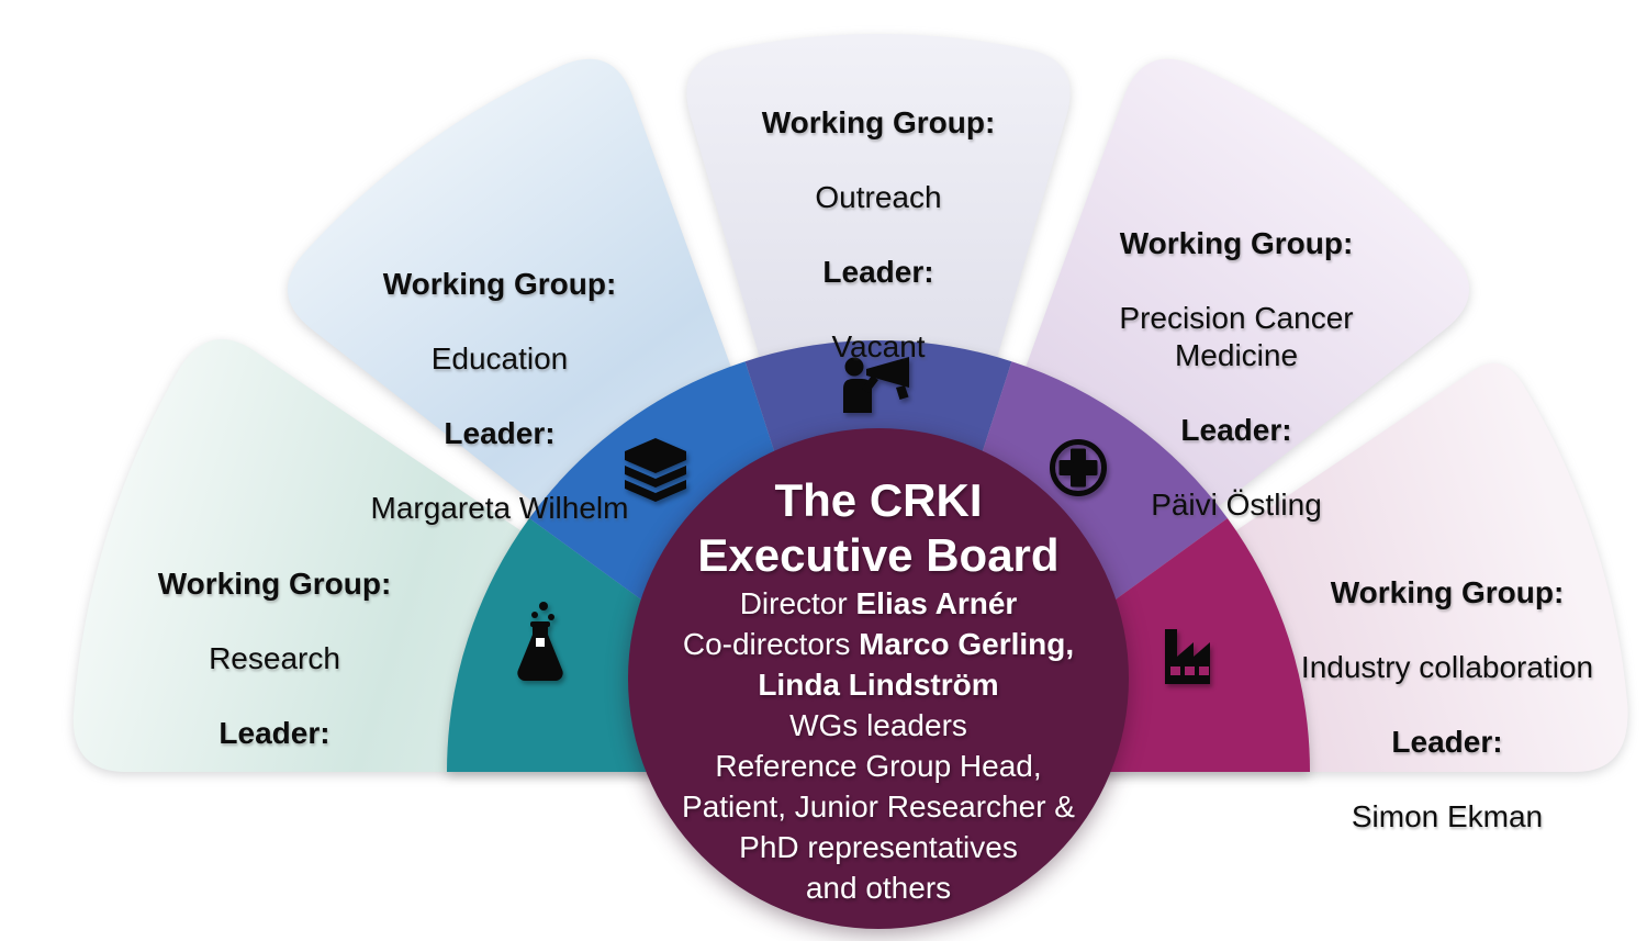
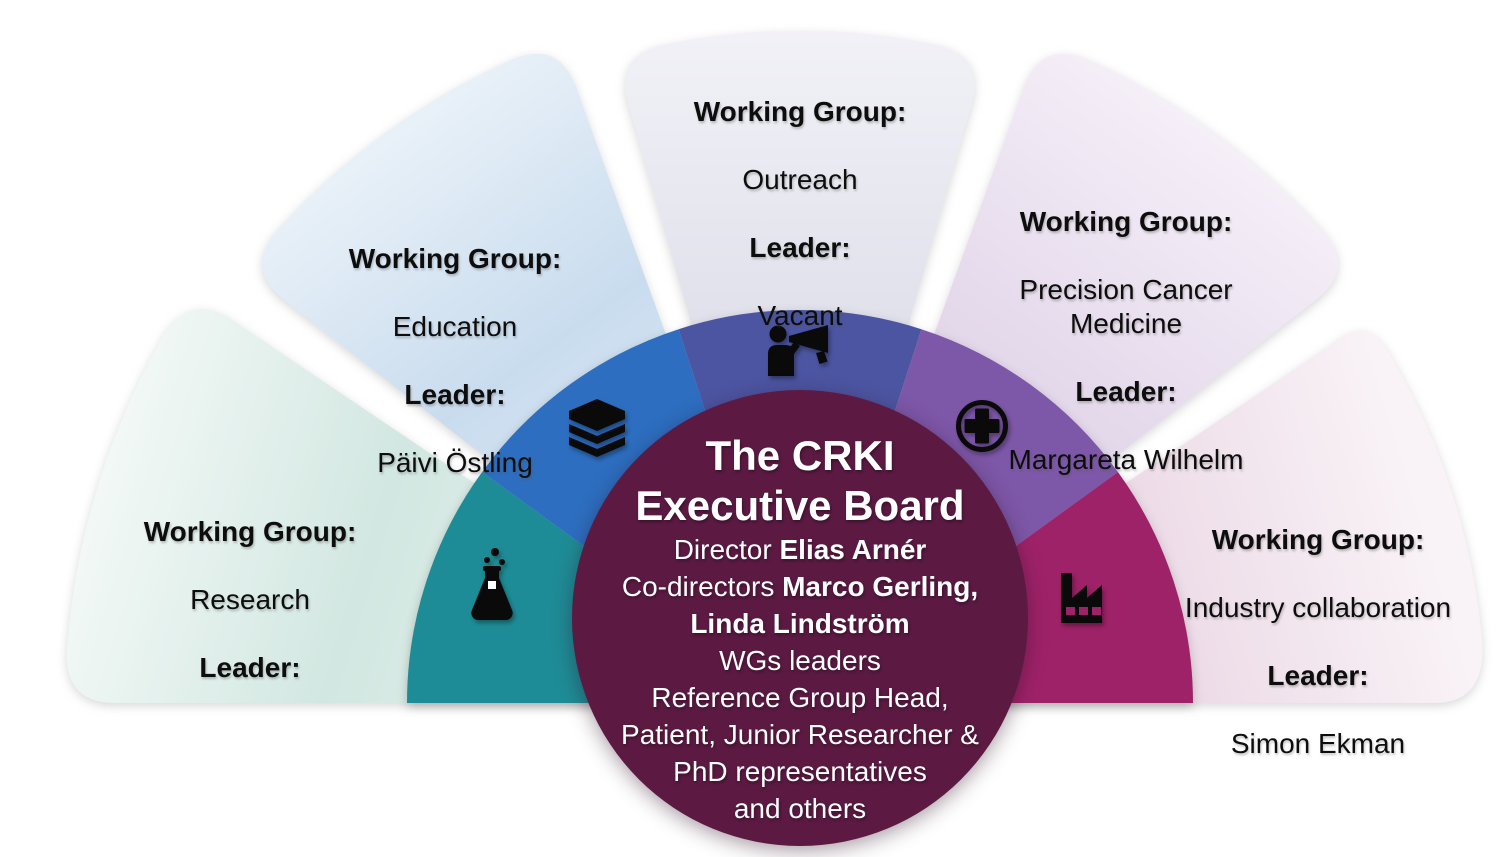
  Working Group:
  Research
  Leader:
  Working Group:
  Education
  Leader:
- Margareta Wilhelm
+ Päivi Östling
  Working Group:
  Outreach
  Leader:
  Vacant
  Working Group:
  Precision Cancer
  Medicine
  Leader:
- Päivi Östling
+ Margareta Wilhelm
  Working Group:
  Industry collaboration
  Leader:
  Simon Ekman
  The CRKI
  Executive Board
  Director Elias Arnér
  Co-directors Marco Gerling,
  Linda Lindström
  WGs leaders
  Reference Group Head,
  Patient, Junior Researcher &
  PhD representatives
  and others
